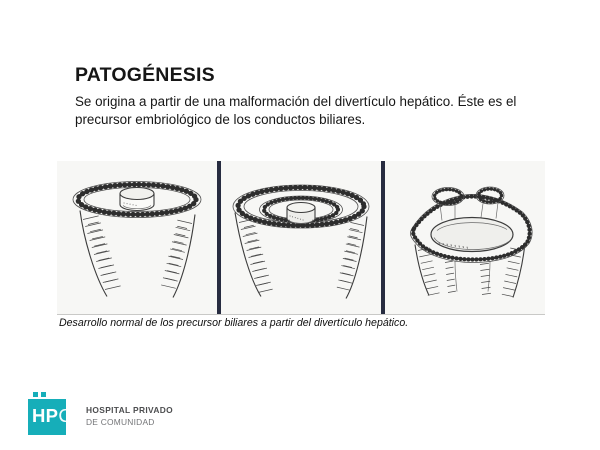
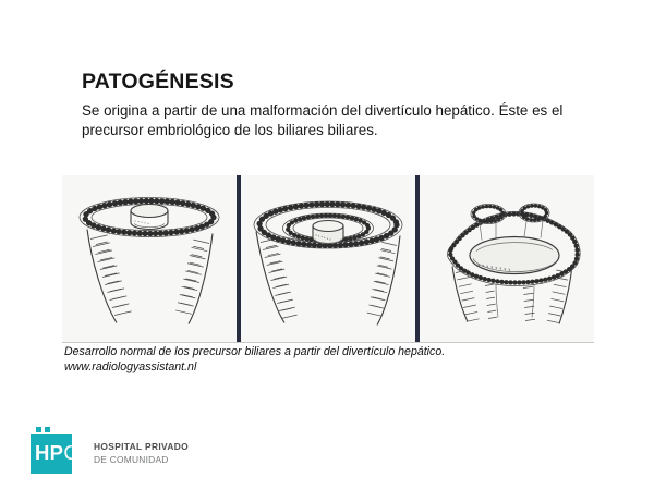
  PATOGÉNESIS
- Se origina a partir de una malformación del divertículo hepático. Éste es el precursor embriológico de los conductos biliares.
+ Se origina a partir de una malformación del divertículo hepático. Éste es el precursor embriológico de los biliares biliares.
  Desarrollo normal de los precursor biliares a partir del divertículo hepático.
+ www.radiologyassistant.nl
  HPC
  HOSPITAL PRIVADO
  DE COMUNIDAD
